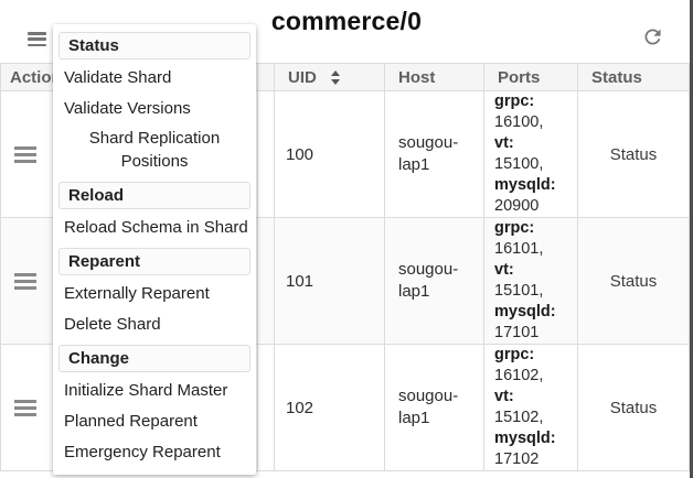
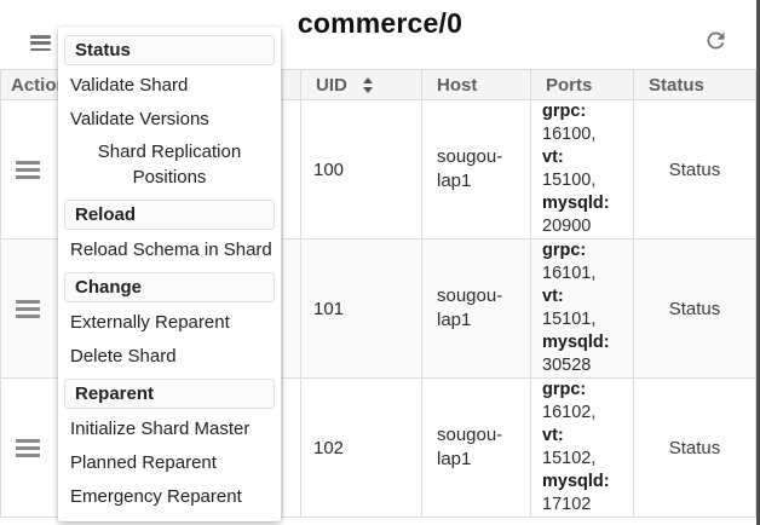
  commerce/0
  Actio		UID	Host	Ports	Status
  		100	sougou-lap1	grpc: 16100, vt: 15100, mysqld: 20900	Status
- 		101	sougou-lap1	grpc: 16101, vt: 15101, mysqld: 17101	Status
+ 		101	sougou-lap1	grpc: 16101, vt: 15101, mysqld: 30528	Status
  		102	sougou-lap1	grpc: 16102, vt: 15102, mysqld: 17102	Status
  Status
  Validate Shard
  Validate Versions
  Shard Replication Positions
  Reload
  Reload Schema in Shard
- Reparent
+ Change
  Externally Reparent
  Delete Shard
- Change
+ Reparent
  Initialize Shard Master
  Planned Reparent
  Emergency Reparent
